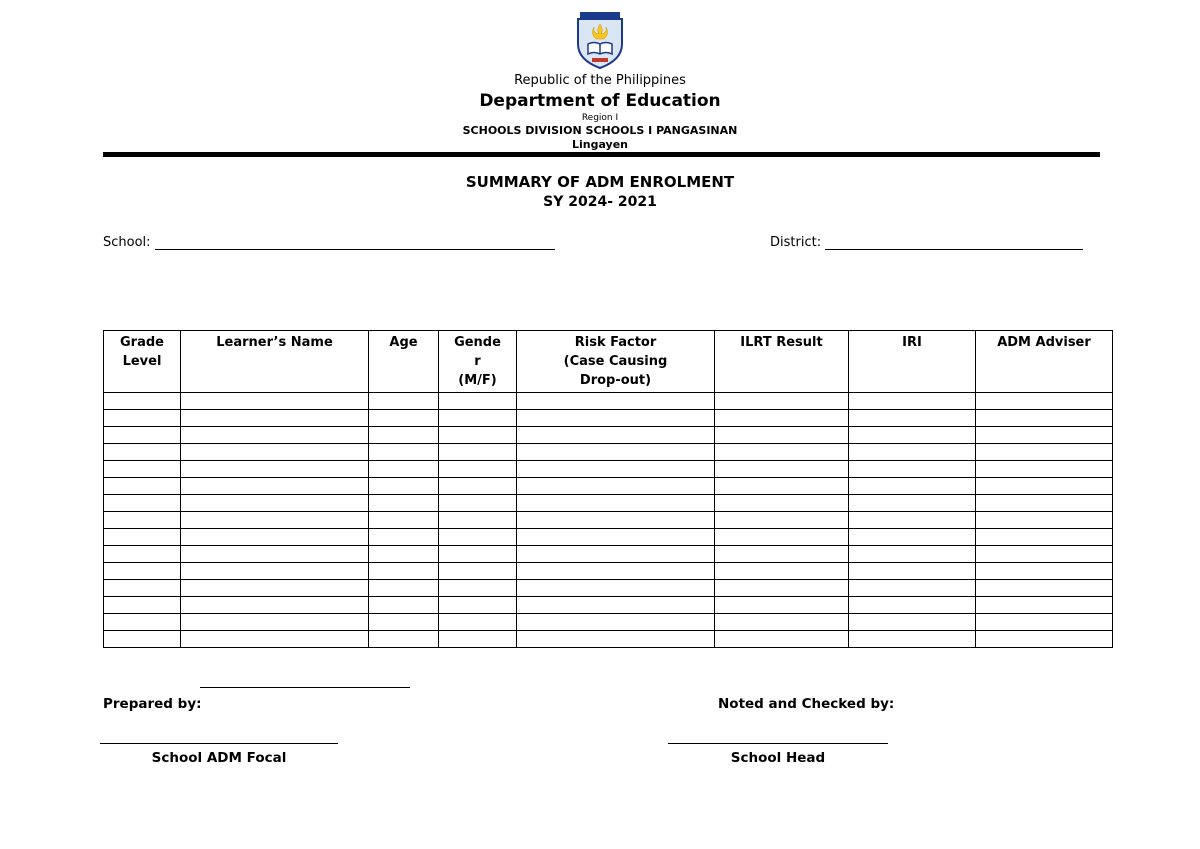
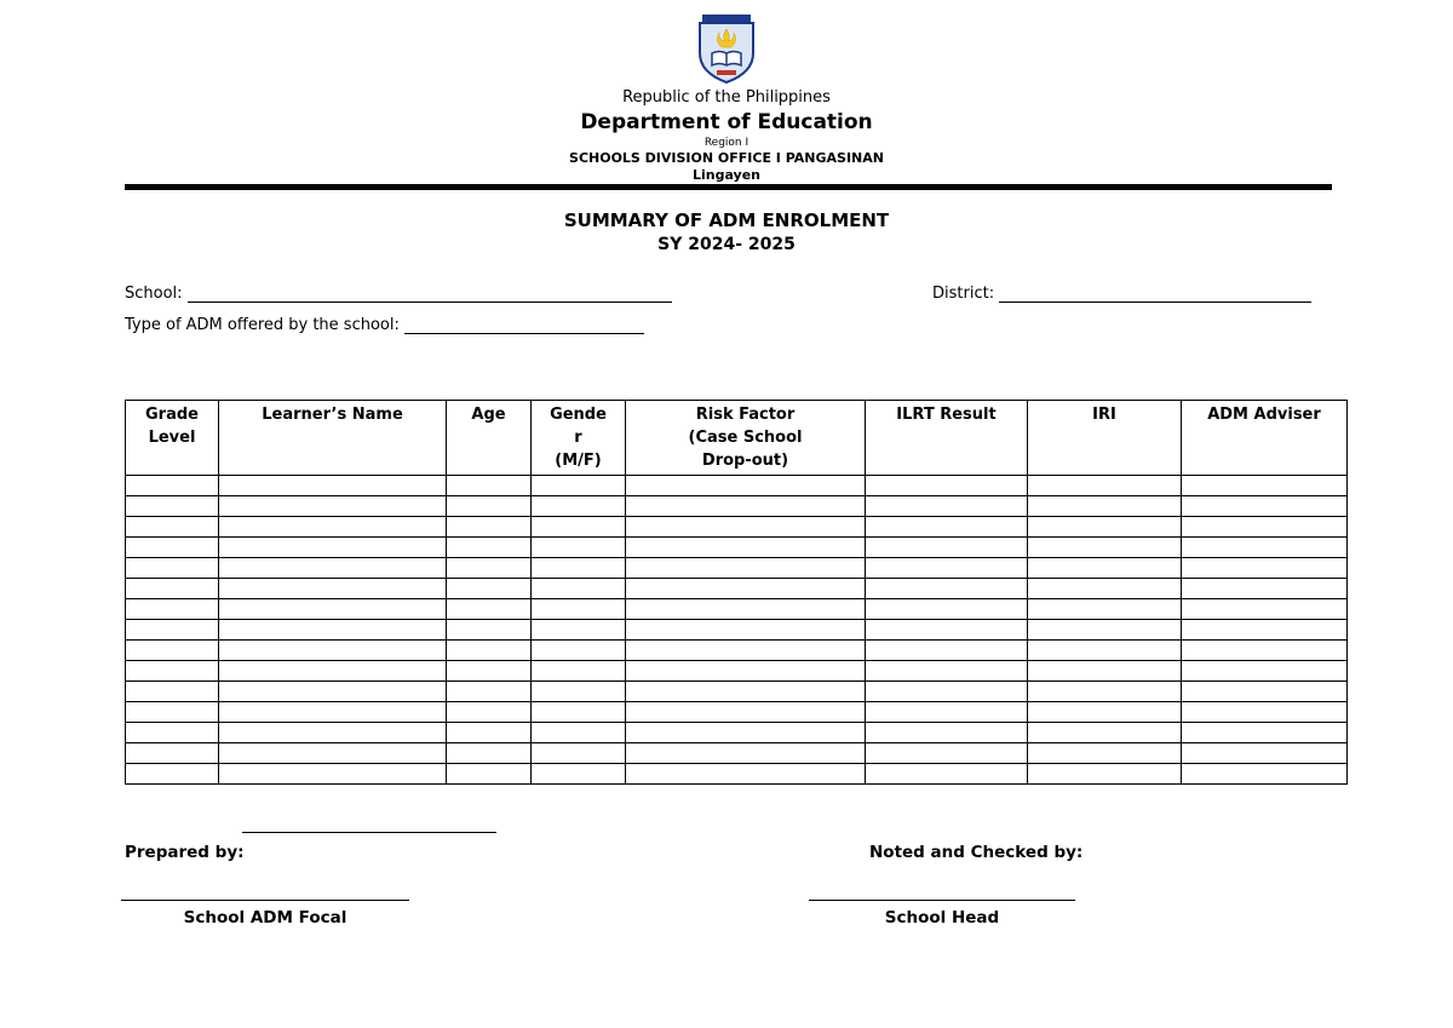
  Republic of the Philippines
  Department of Education
  Region I
- SCHOOLS DIVISION SCHOOLS I PANGASINAN
+ SCHOOLS DIVISION OFFICE I PANGASINAN
  Lingayen
  SUMMARY OF ADM ENROLMENT
- SY 2024- 2021
+ SY 2024- 2025
  School:
  District:
+ Type of ADM offered by the school:
- Grade Level	Learner’s Name	Age	Gende r (M/F)	Risk Factor (Case Causing Drop-out)	ILRT Result	IRI	ADM Adviser
+ Grade Level	Learner’s Name	Age	Gende r (M/F)	Risk Factor (Case School Drop-out)	ILRT Result	IRI	ADM Adviser
  Prepared by:
  Noted and Checked by:
  School ADM Focal
  School Head
